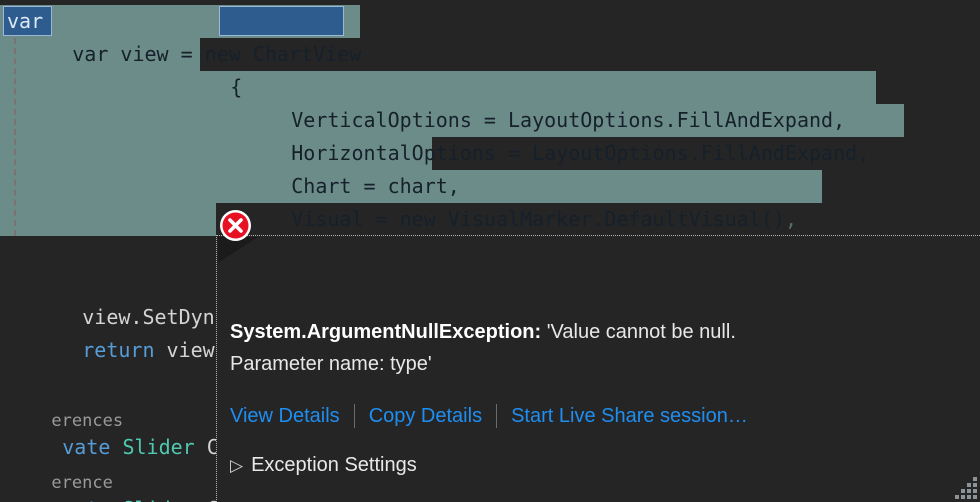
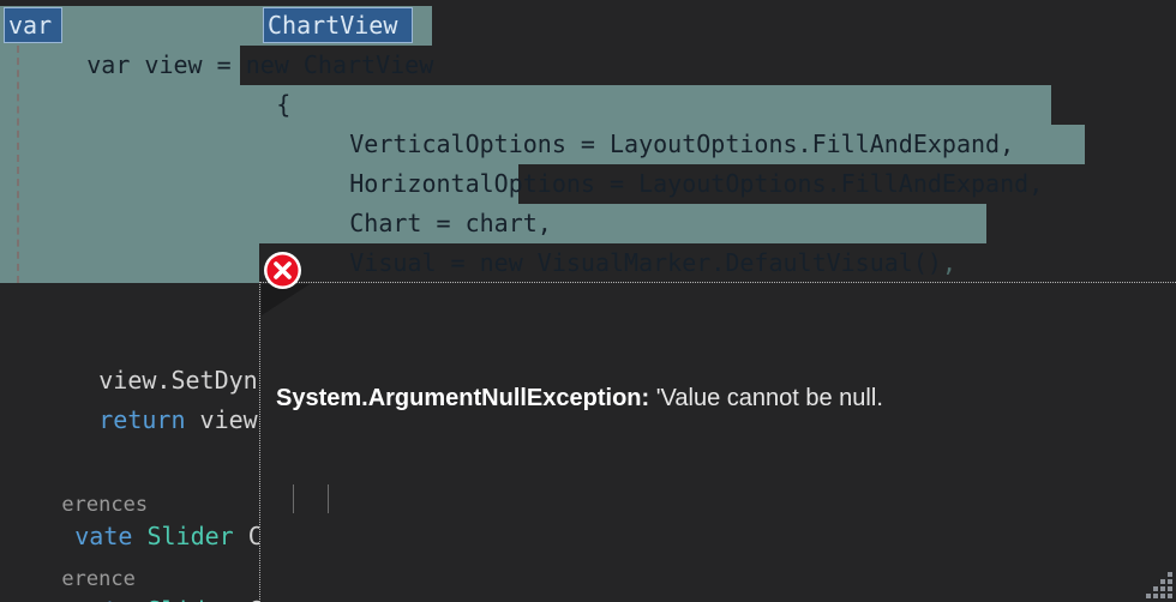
  var
+ ChartView
  {
  VerticalOptions = LayoutOptions.FillAndExpand,
  HorizontalOptions = LayoutOptions.FillAndExpand
  Chart = chart,
  view.SetDyn
  return view
  erences
  vate Slider C
  erence
  System.ArgumentNullException: 'Value cannot be null.
- Parameter name: type'
- View Details
- Copy Details
- Start Live Share session…
- ▷
- Exception Settings
